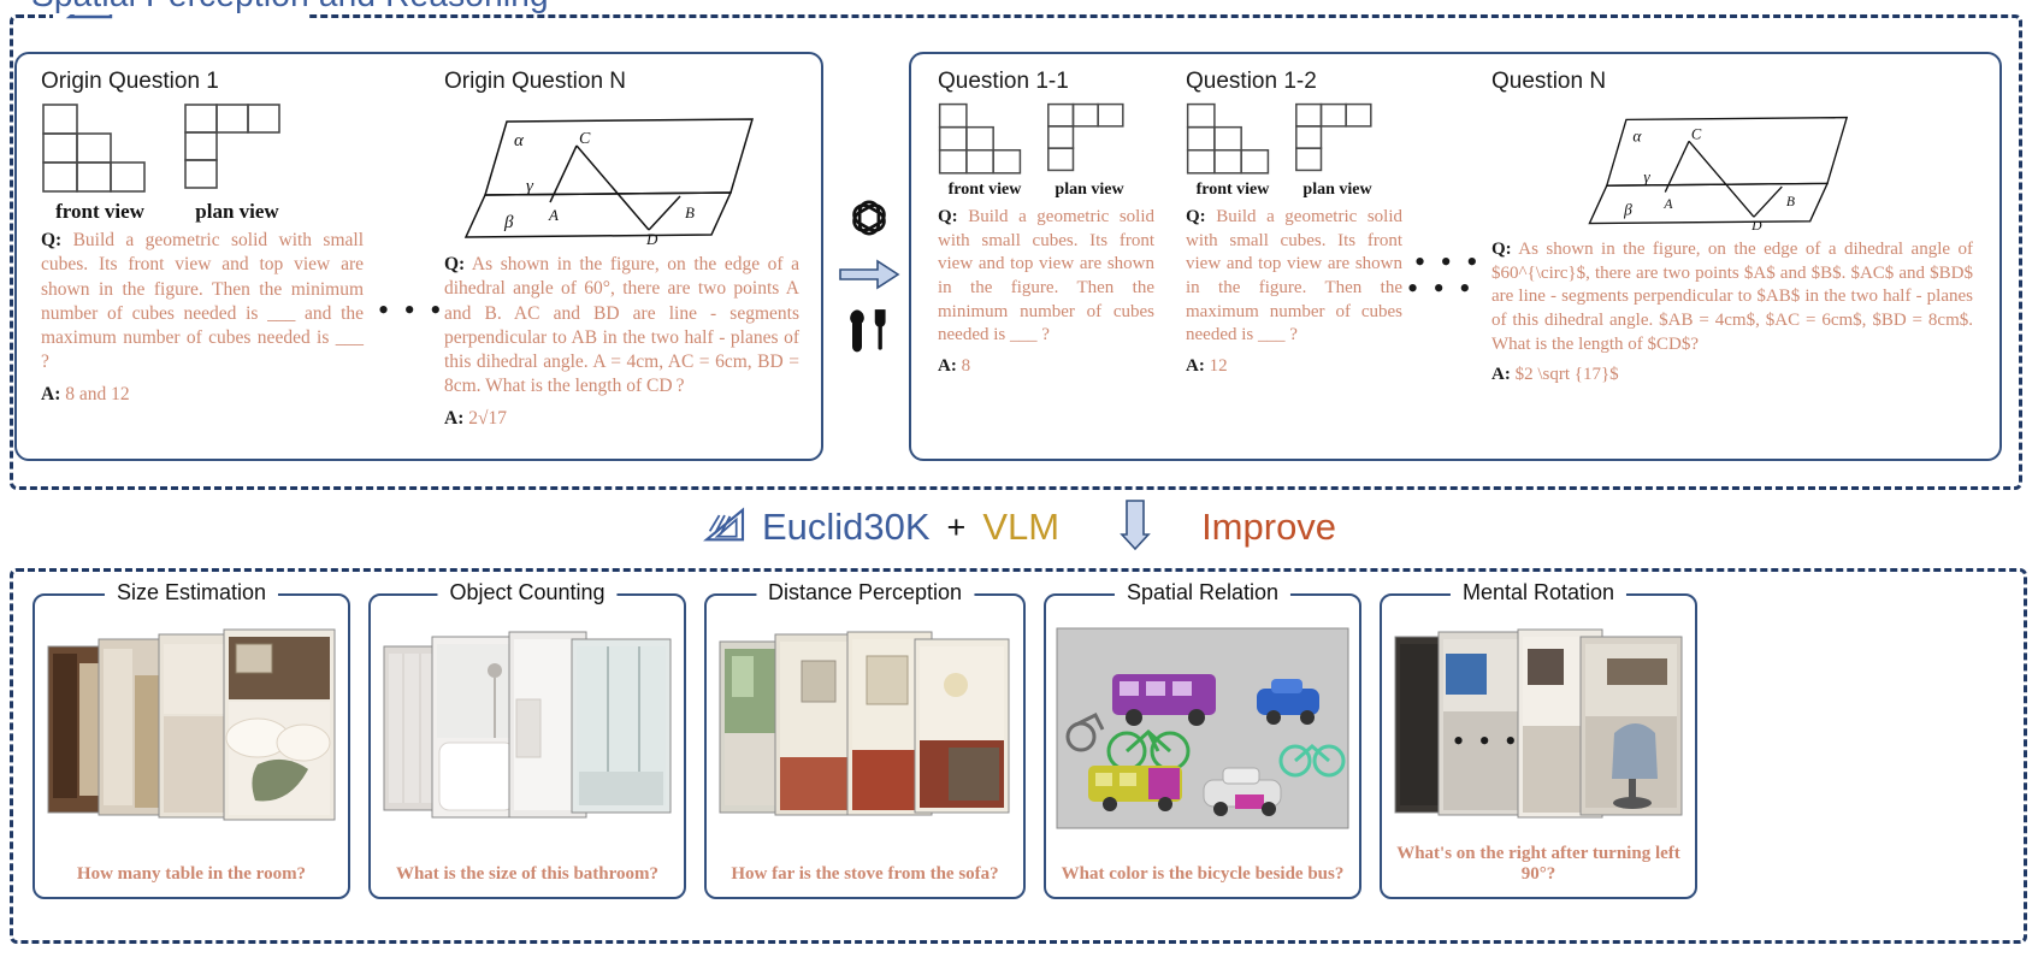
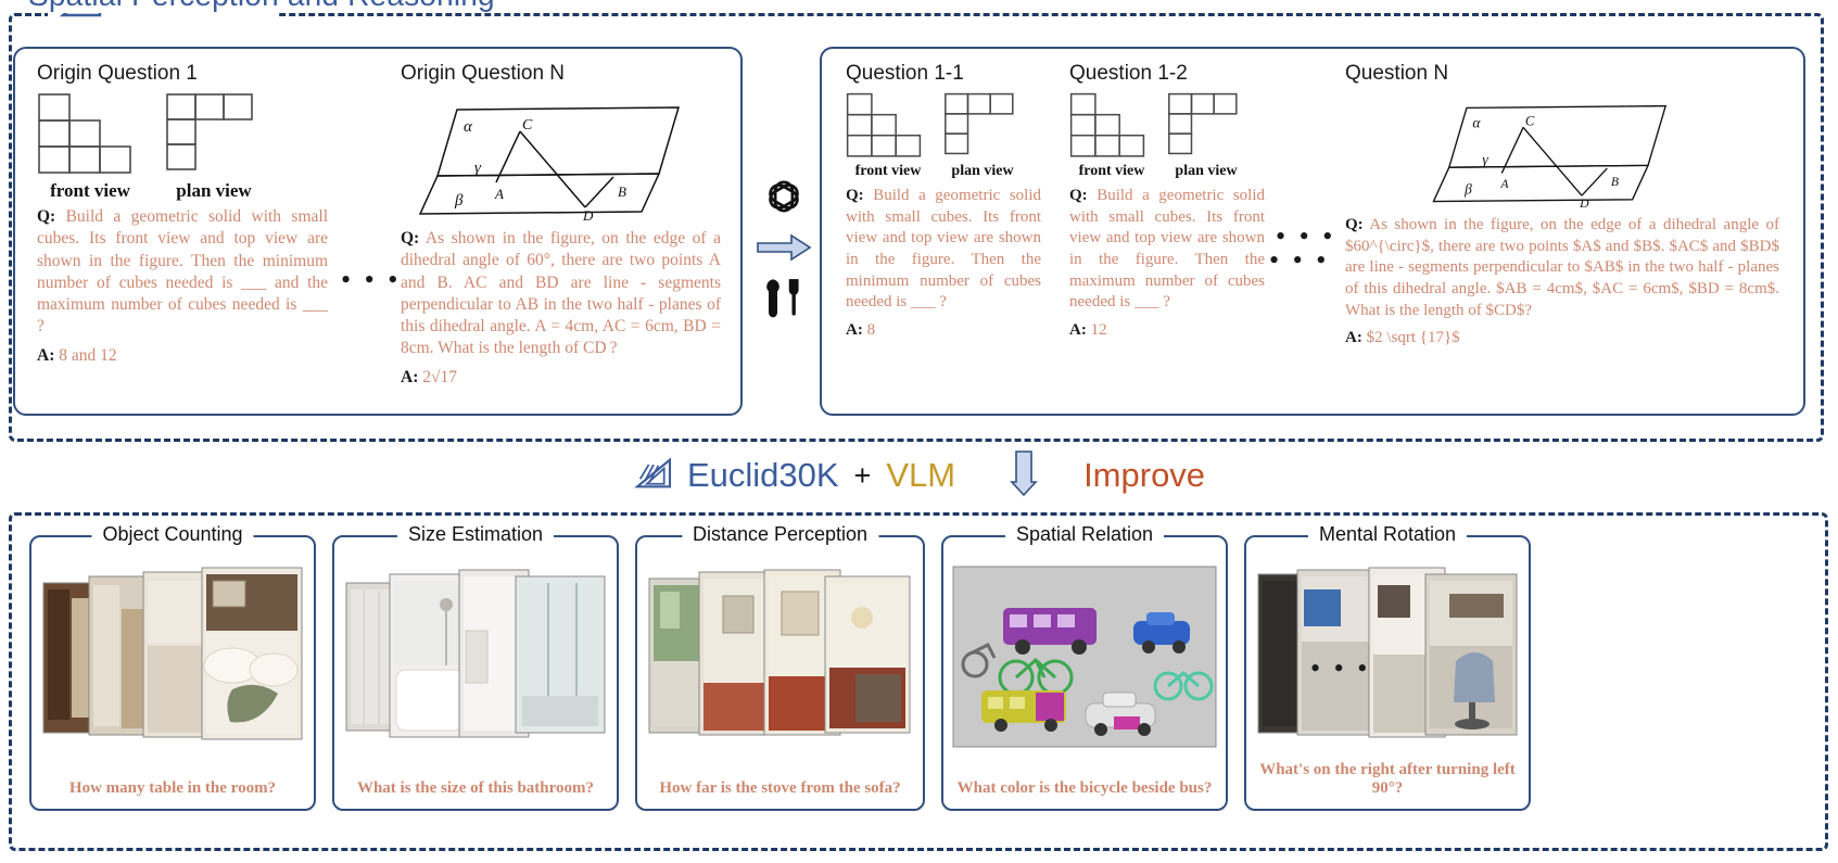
  Origin Question 1
  front view
  plan view
  Q: Build a geometric solid with small cubes. Its front view and top view are shown in the figure. Then the minimum number of cubes needed is ___ and the maximum number of cubes needed is ___ ?
  A: 8 and 12
  • • •
  Origin Question N
  α
  γ
  β
  C
  A
  B
  D
  Q: As shown in the figure, on the edge of a dihedral angle of 60°, there are two points A and B. AC and BD are line - segments perpendicular to AB in the two half - planes of this dihedral angle. A = 4cm, AC = 6cm, BD = 8cm. What is the length of CD ?
  A: 2√17
  Question 1-1
  front view
  plan view
  Q: Build a geometric solid with small cubes. Its front view and top view are shown in the figure. Then the minimum number of cubes needed is ___ ?
  A: 8
  Question 1-2
  front view
  plan view
  Q: Build a geometric solid with small cubes. Its front view and top view are shown in the figure. Then the maximum number of cubes needed is ___ ?
  A: 12
  • • •
  • • •
  Question N
  α
  γ
  β
  C
  A
  B
  D
  Q: As shown in the figure, on the edge of a dihedral angle of $60^{\circ}$, there are two points $A$ and $B$. $AC$ and $BD$ are line - segments perpendicular to $AB$ in the two half - planes of this dihedral angle. $AB = 4cm$, $AC = 6cm$, $BD = 8cm$. What is the length of $CD$?
  A: $2 \sqrt {17}$
  Euclid30K
  +
  VLM
  Improve
- Size Estimation
+ Object Counting
  How many table in the room?
- Object Counting
+ Size Estimation
  What is the size of this bathroom?
  Distance Perception
  How far is the stove from the sofa?
  Spatial Relation
  What color is the bicycle beside bus?
  Mental Rotation
  What's on the right after turning left 90°?
  • • •
